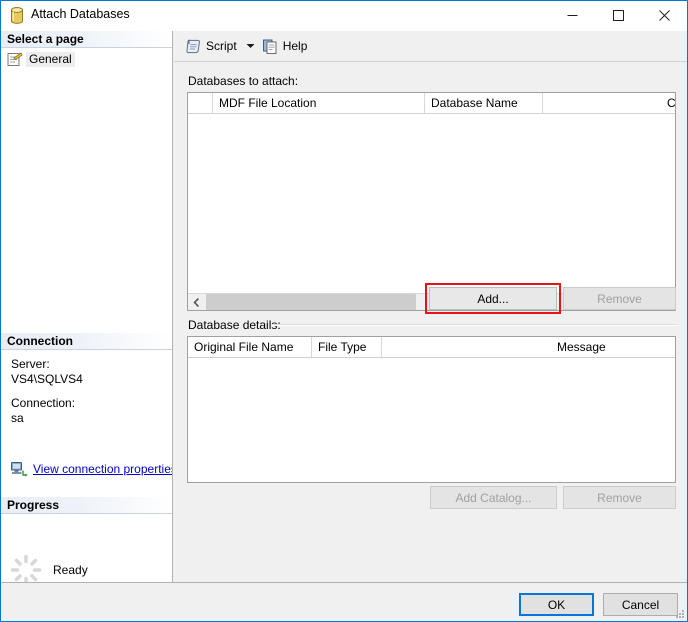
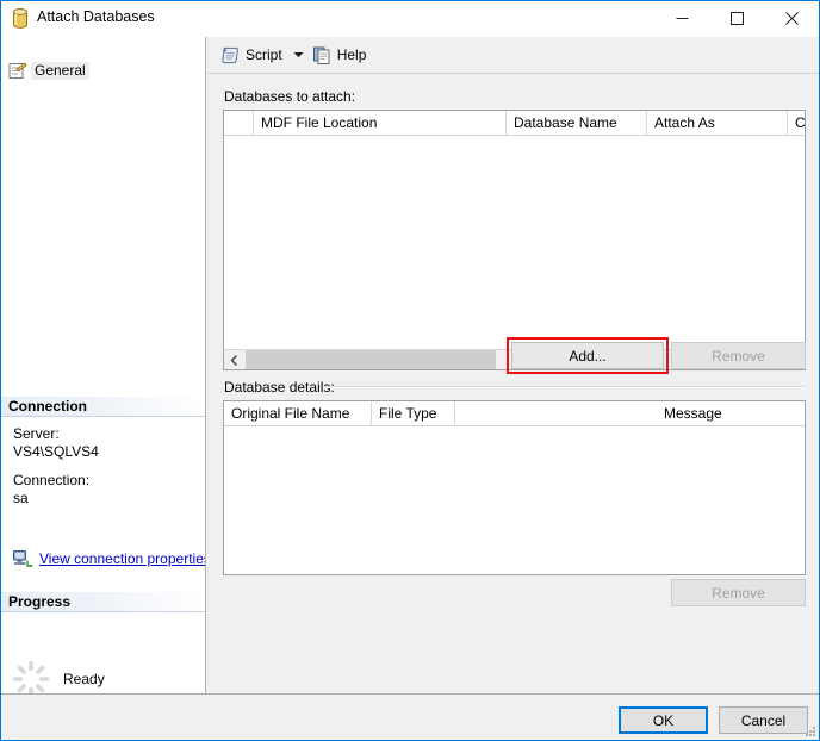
  Attach Databases
- Select a page
  General
  Connection
  Server:
  VS4\SQLVS4
  Connection:
  sa
  View connection propertie
  Progress
  Ready
  Script
  Help
  Databases to attach:
  MDF File Location
  Database Name
+ Attach As
  C
  Add...
  Remove
  Database details:
  Original File Name
  File Type
  Message
- Add Catalog...
  Remove
  OK
  Cancel
